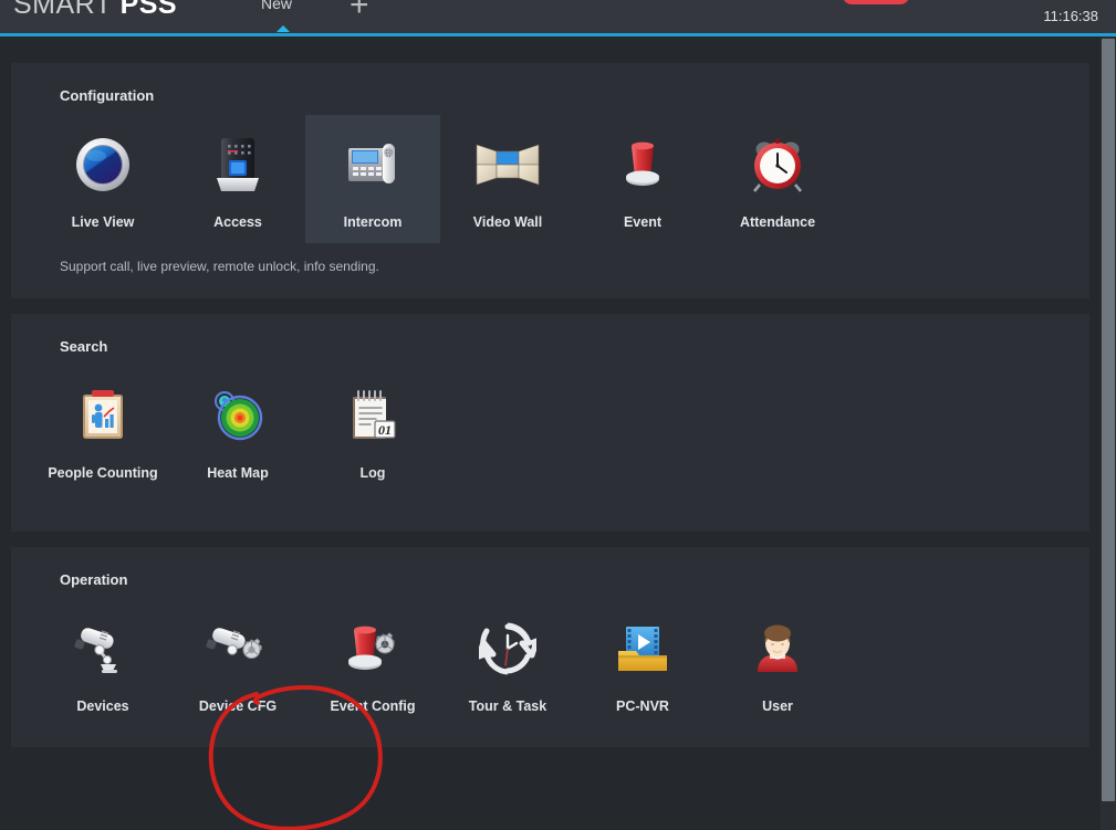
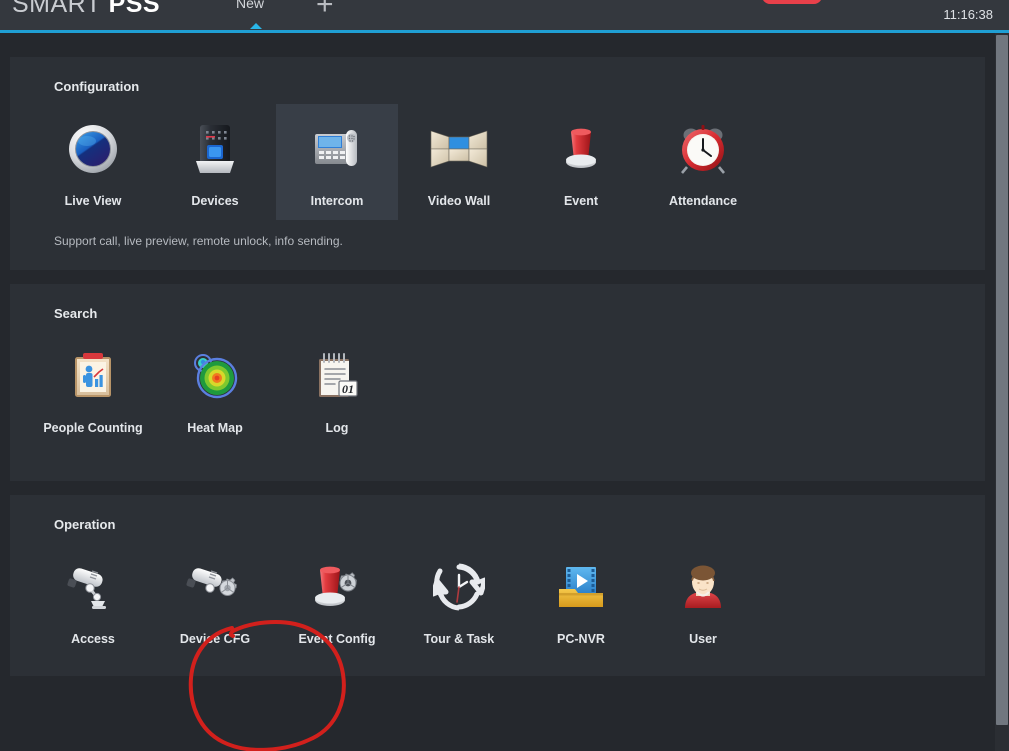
  SMART PSS
  New
  +
  11:16:38
  Configuration
  Live View
- Access
+ Devices
  Intercom
  Video Wall
  Event
  Attendance
  Support call, live preview, remote unlock, info sending.
  Search
  People Counting
  Heat Map
  01
  Log
  Operation
- Devices
+ Access
  Devie CFG
  Evet Config
  Tour & Task
  PC-NVR
  User
